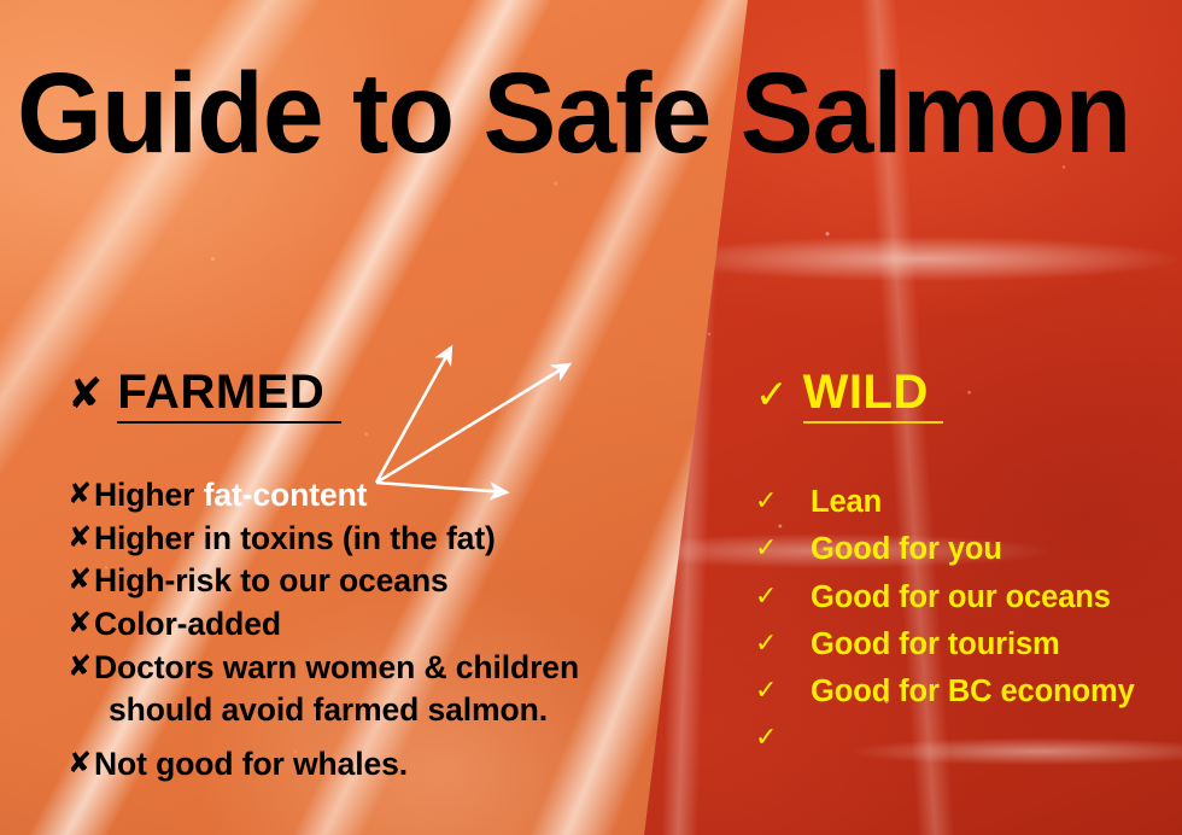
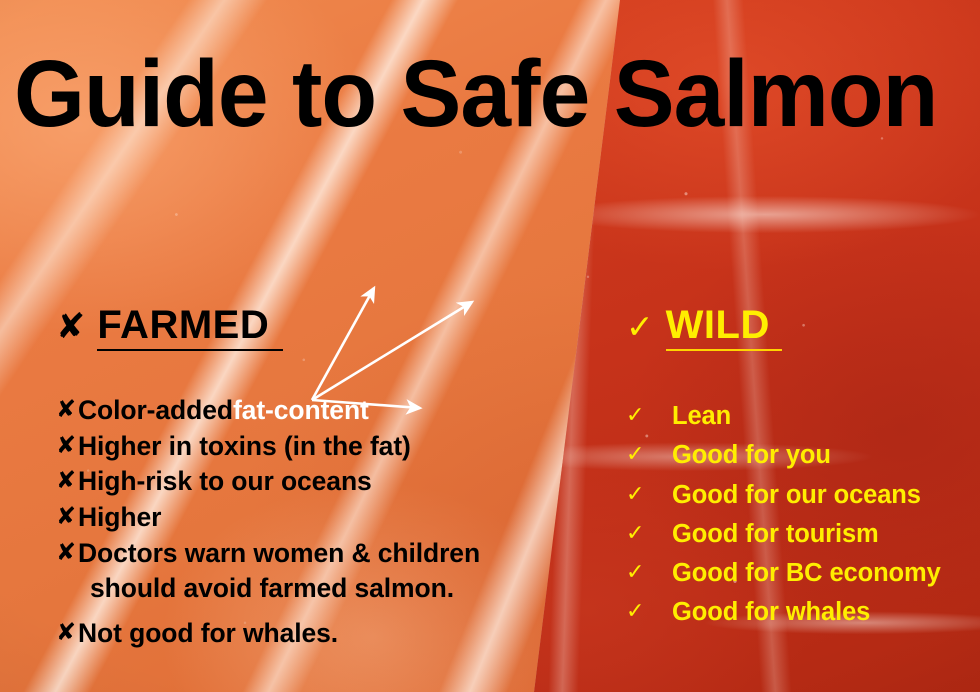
  Guide to Safe Salmon
  ✘
  FARMED
  ✘
- Higher fat-content
+ Color-addedfat-content
  ✘
  Higher in toxins (in the fat)
  ✘
  High-risk to our oceans
  ✘
- Color-added
+ Higher
  ✘
  Doctors warn women & children
  should avoid farmed salmon.
  ✘
  Not good for whales.
  ✓
  WILD
  ✓
  Lean
  ✓
  Good for you
  ✓
  Good for our oceans
  ✓
  Good for tourism
  ✓
  Good for BC economy
  ✓
+ Good for whales
